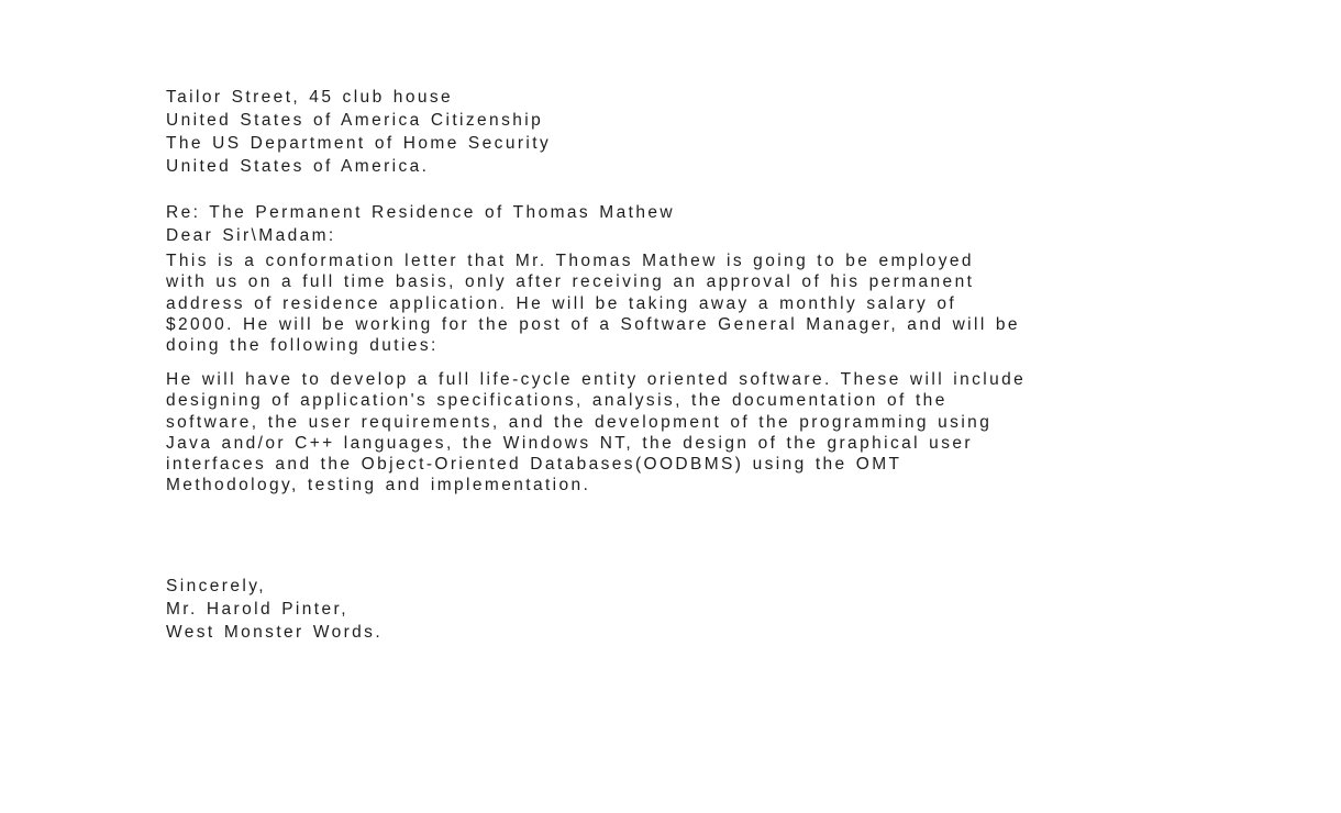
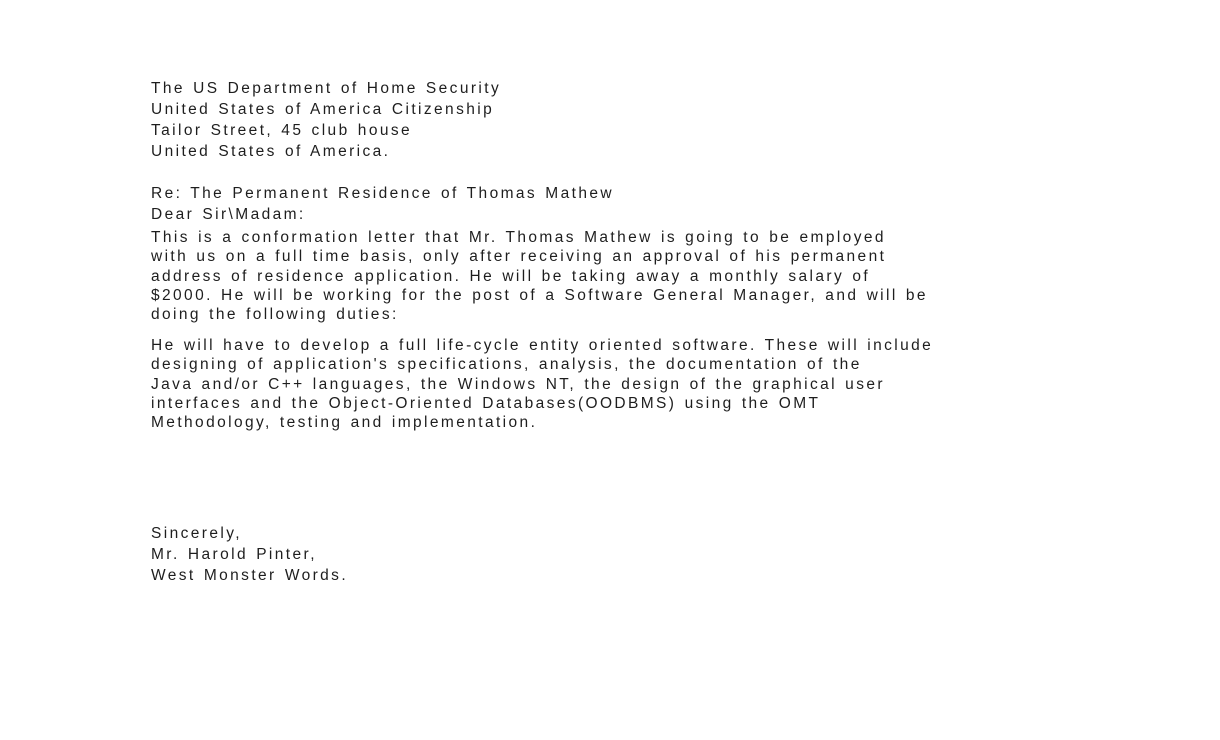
- Tailor Street, 45 club house
+ The US Department of Home Security
  United States of America Citizenship
- The US Department of Home Security
+ Tailor Street, 45 club house
  United States of America.
  Re: The Permanent Residence of Thomas Mathew
  Dear Sir\Madam:
  This is a conformation letter that Mr. Thomas Mathew is going to be employed
  with us on a full time basis, only after receiving an approval of his permanent
  address of residence application. He will be taking away a monthly salary of
  $2000. He will be working for the post of a Software General Manager, and will be
  doing the following duties:
  He will have to develop a full life-cycle entity oriented software. These will include
  designing of application's specifications, analysis, the documentation of the
- software, the user requirements, and the development of the programming using
  Java and/or C++ languages, the Windows NT, the design of the graphical user
  interfaces and the Object-Oriented Databases(OODBMS) using the OMT
  Methodology, testing and implementation.
  Sincerely,
  Mr. Harold Pinter,
  West Monster Words.
